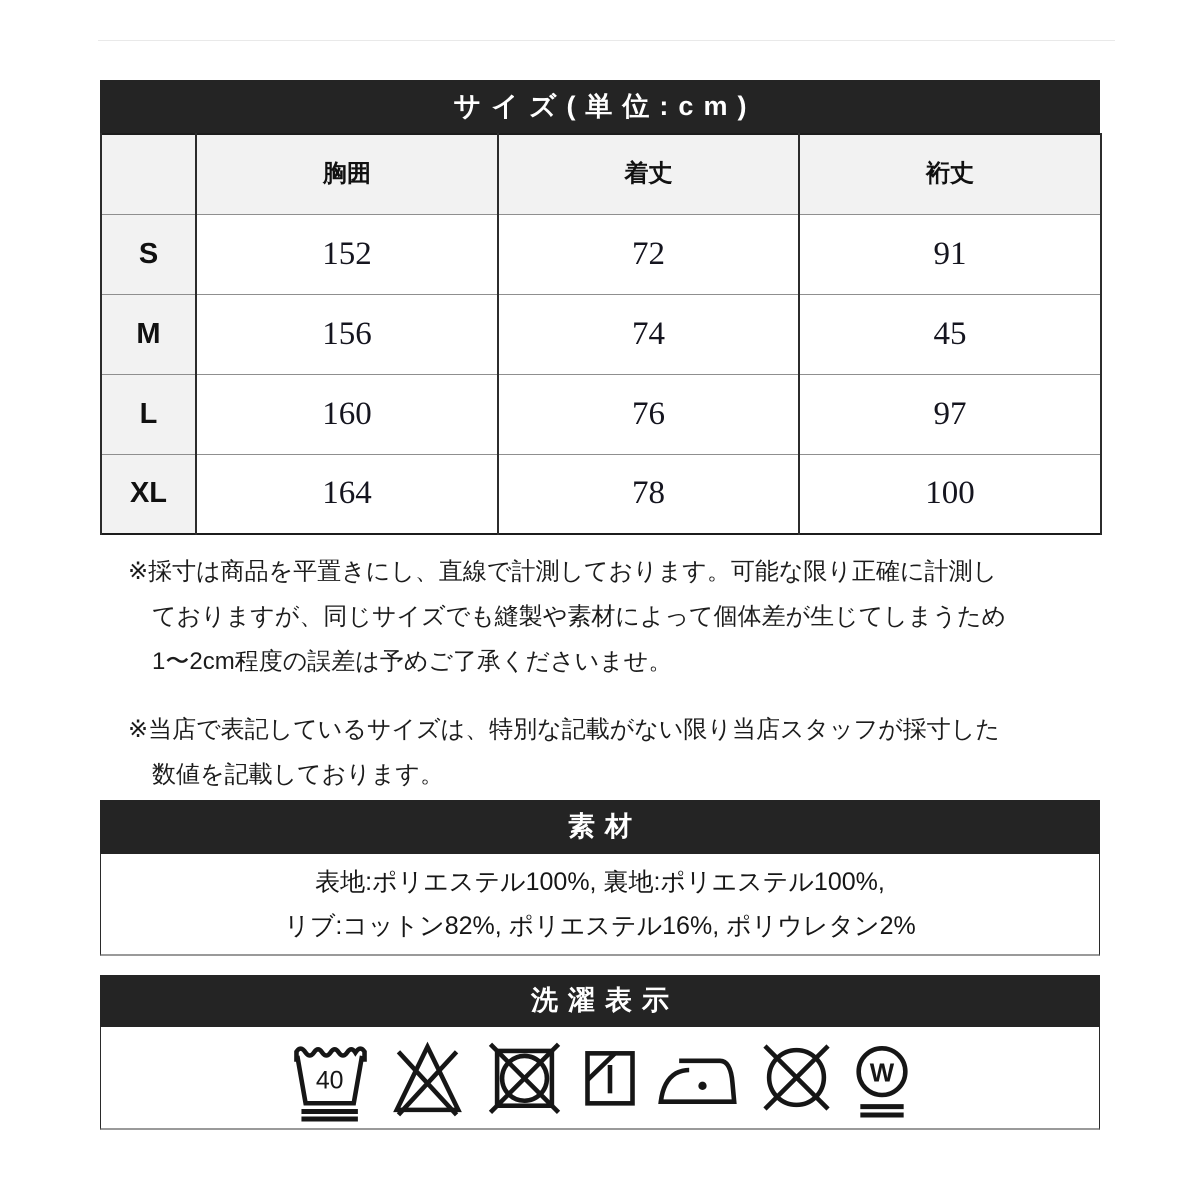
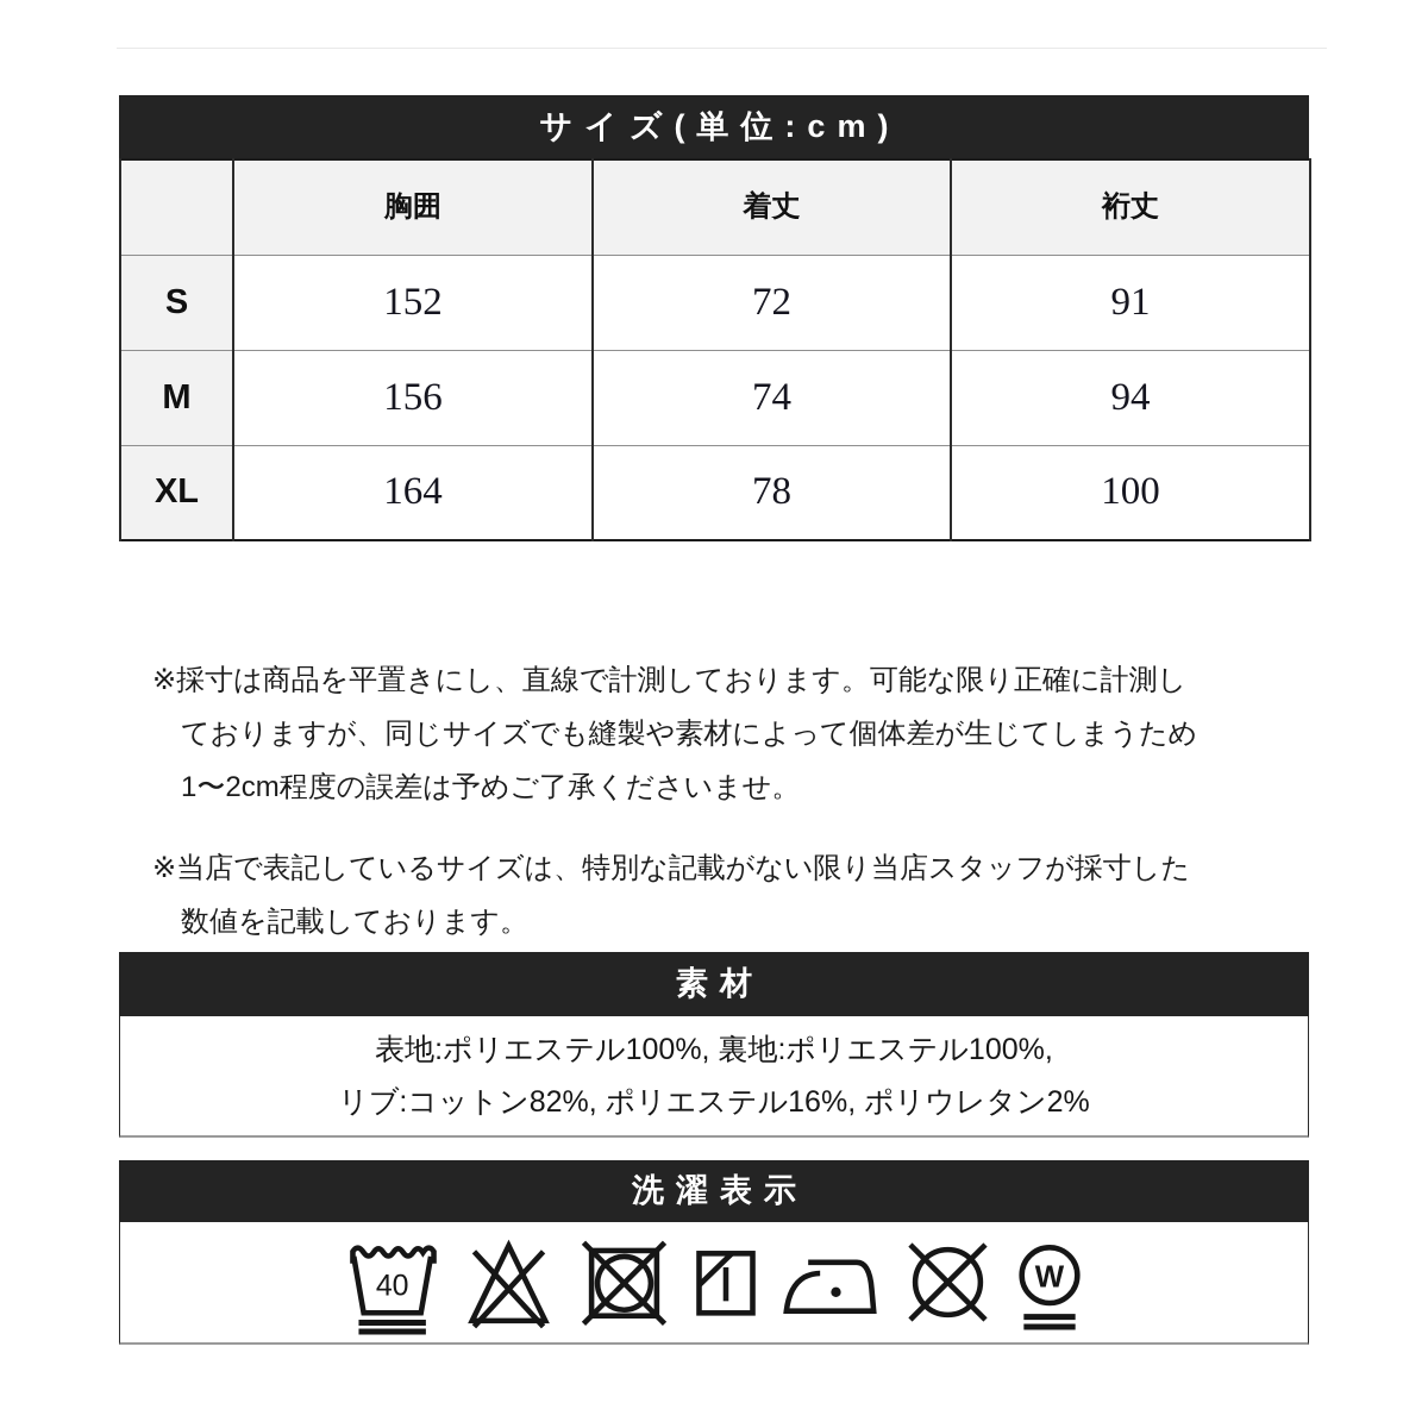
  サイズ(単位:cm)
  	胸囲	着丈	裄丈
  S	152	72	91
- M	156	74	45
+ M	156	74	94
- L	160	76	97
  XL	164	78	100
  ※採寸は商品を平置きにし、直線で計測しております。可能な限り正確に計測し
  ておりますが、同じサイズでも縫製や素材によって個体差が生じてしまうため
  1〜2cm程度の誤差は予めご了承くださいませ。
  ※当店で表記しているサイズは、特別な記載がない限り当店スタッフが採寸した
  数値を記載しております。
  素材
  表地:ポリエステル100%, 裏地:ポリエステル100%,
  リブ:コットン82%, ポリエステル16%, ポリウレタン2%
  洗濯表示
  40
  W
